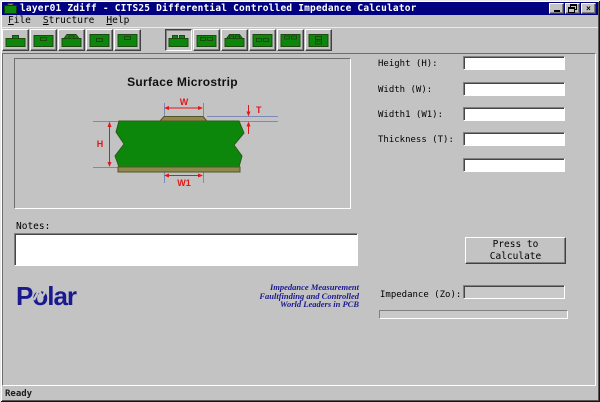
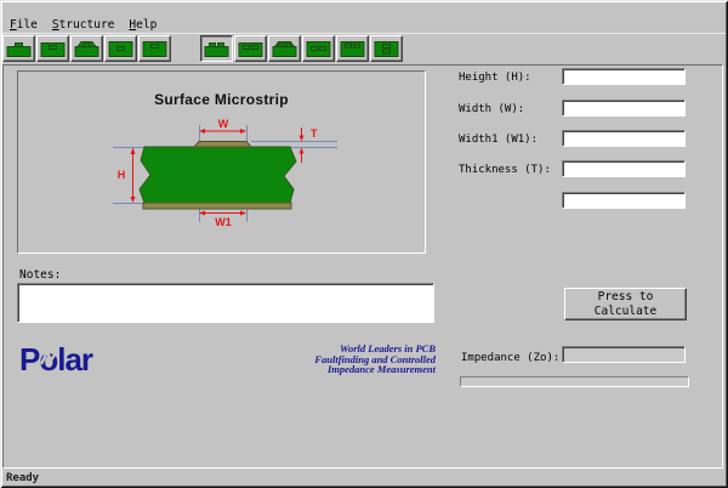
- layer01 Zdiff - CITS25 Differential Controlled Impedance Calculator
- ×
  File
  Structure
  Help
  W
  T
  H
  W1
  Surface Microstrip
  Height (H):
  Width (W):
  Width1 (W1):
  Thickness (T):
  Notes:
  Press to
  Calculate
  Polar
- Impedance Measurement
+ World Leaders in PCB
  Faultfinding and Controlled
- World Leaders in PCB
+ Impedance Measurement
  Impedance (Zo):
  Ready
